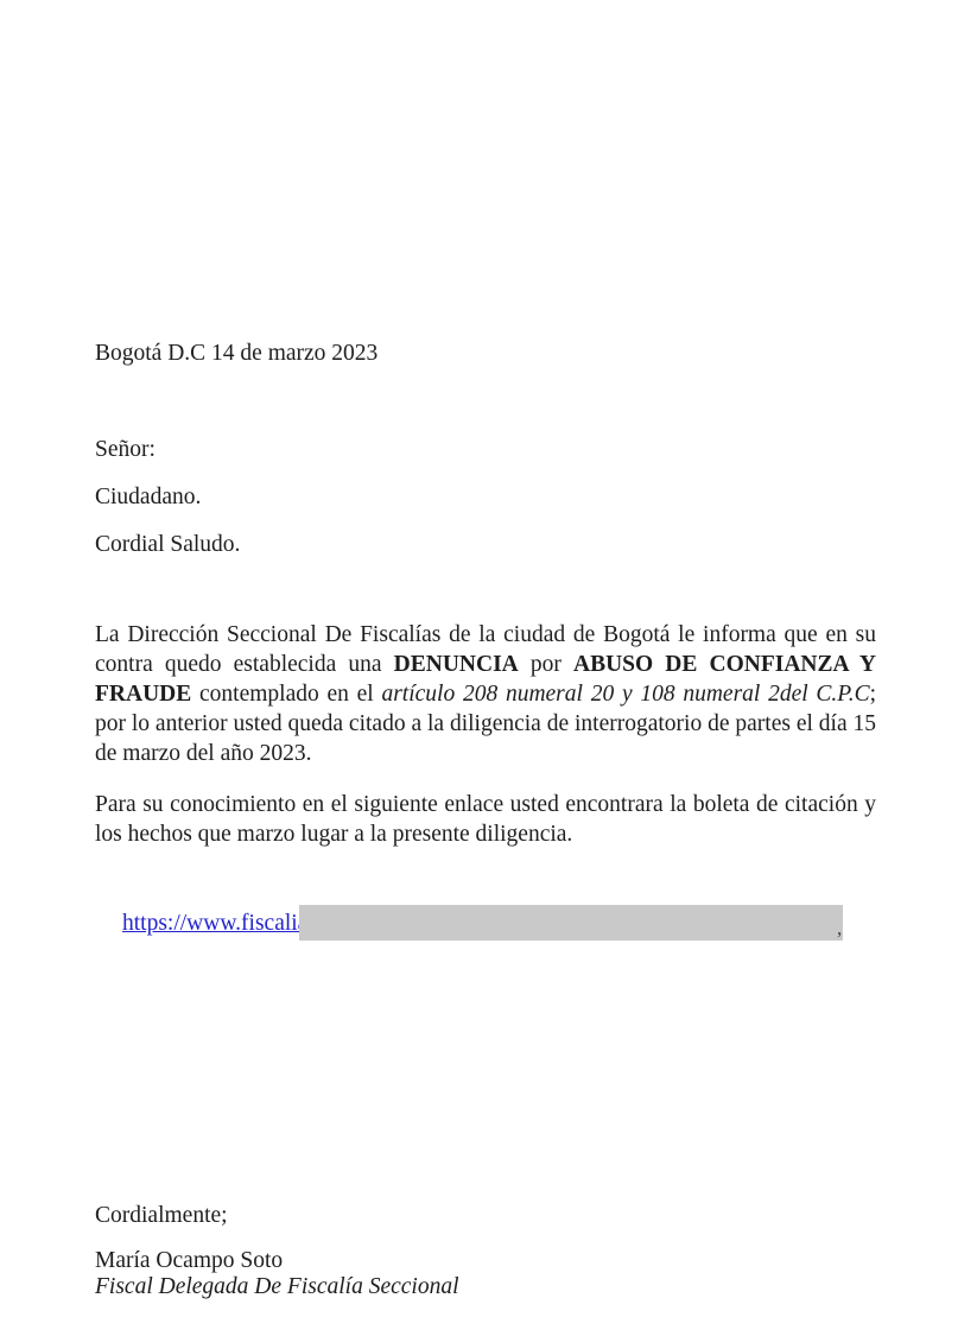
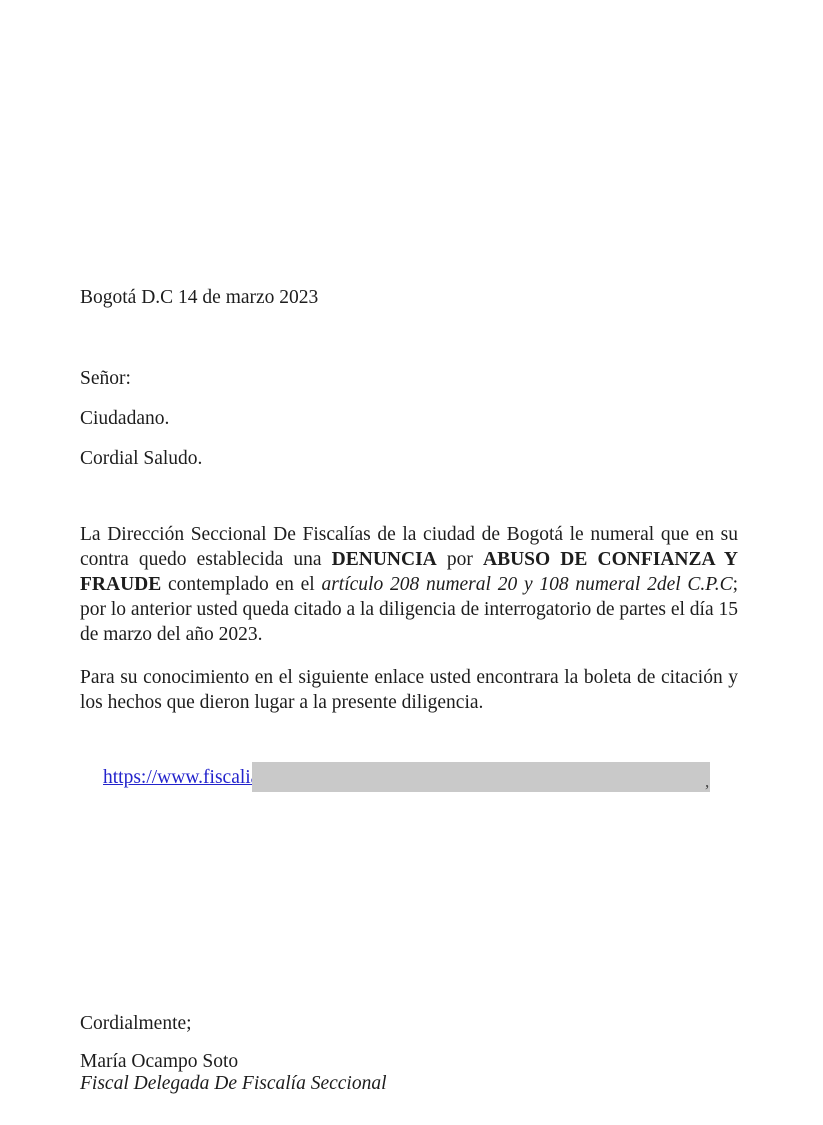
  Bogotá D.C 14 de marzo 2023
  Señor:
  Ciudadano.
  Cordial Saludo.
- La Dirección Seccional De Fiscalías de la ciudad de Bogotá le informa que en su contra quedo establecida una DENUNCIA por ABUSO DE CONFIANZA Y FRAUDE contemplado en el artículo 208 numeral 20 y 108 numeral 2del C.P.C; por lo anterior usted queda citado a la diligencia de interrogatorio de partes el día 15 de marzo del año 2023.
+ La Dirección Seccional De Fiscalías de la ciudad de Bogotá le numeral que en su contra quedo establecida una DENUNCIA por ABUSO DE CONFIANZA Y FRAUDE contemplado en el artículo 208 numeral 20 y 108 numeral 2del C.P.C; por lo anterior usted queda citado a la diligencia de interrogatorio de partes el día 15 de marzo del año 2023.
- Para su conocimiento en el siguiente enlace usted encontrara la boleta de citación y los hechos que marzo lugar a la presente diligencia.
+ Para su conocimiento en el siguiente enlace usted encontrara la boleta de citación y los hechos que dieron lugar a la presente diligencia.
  https://www.fiscali
  ,
  Cordialmente;
  María Ocampo Soto
  Fiscal Delegada De Fiscalía Seccional
